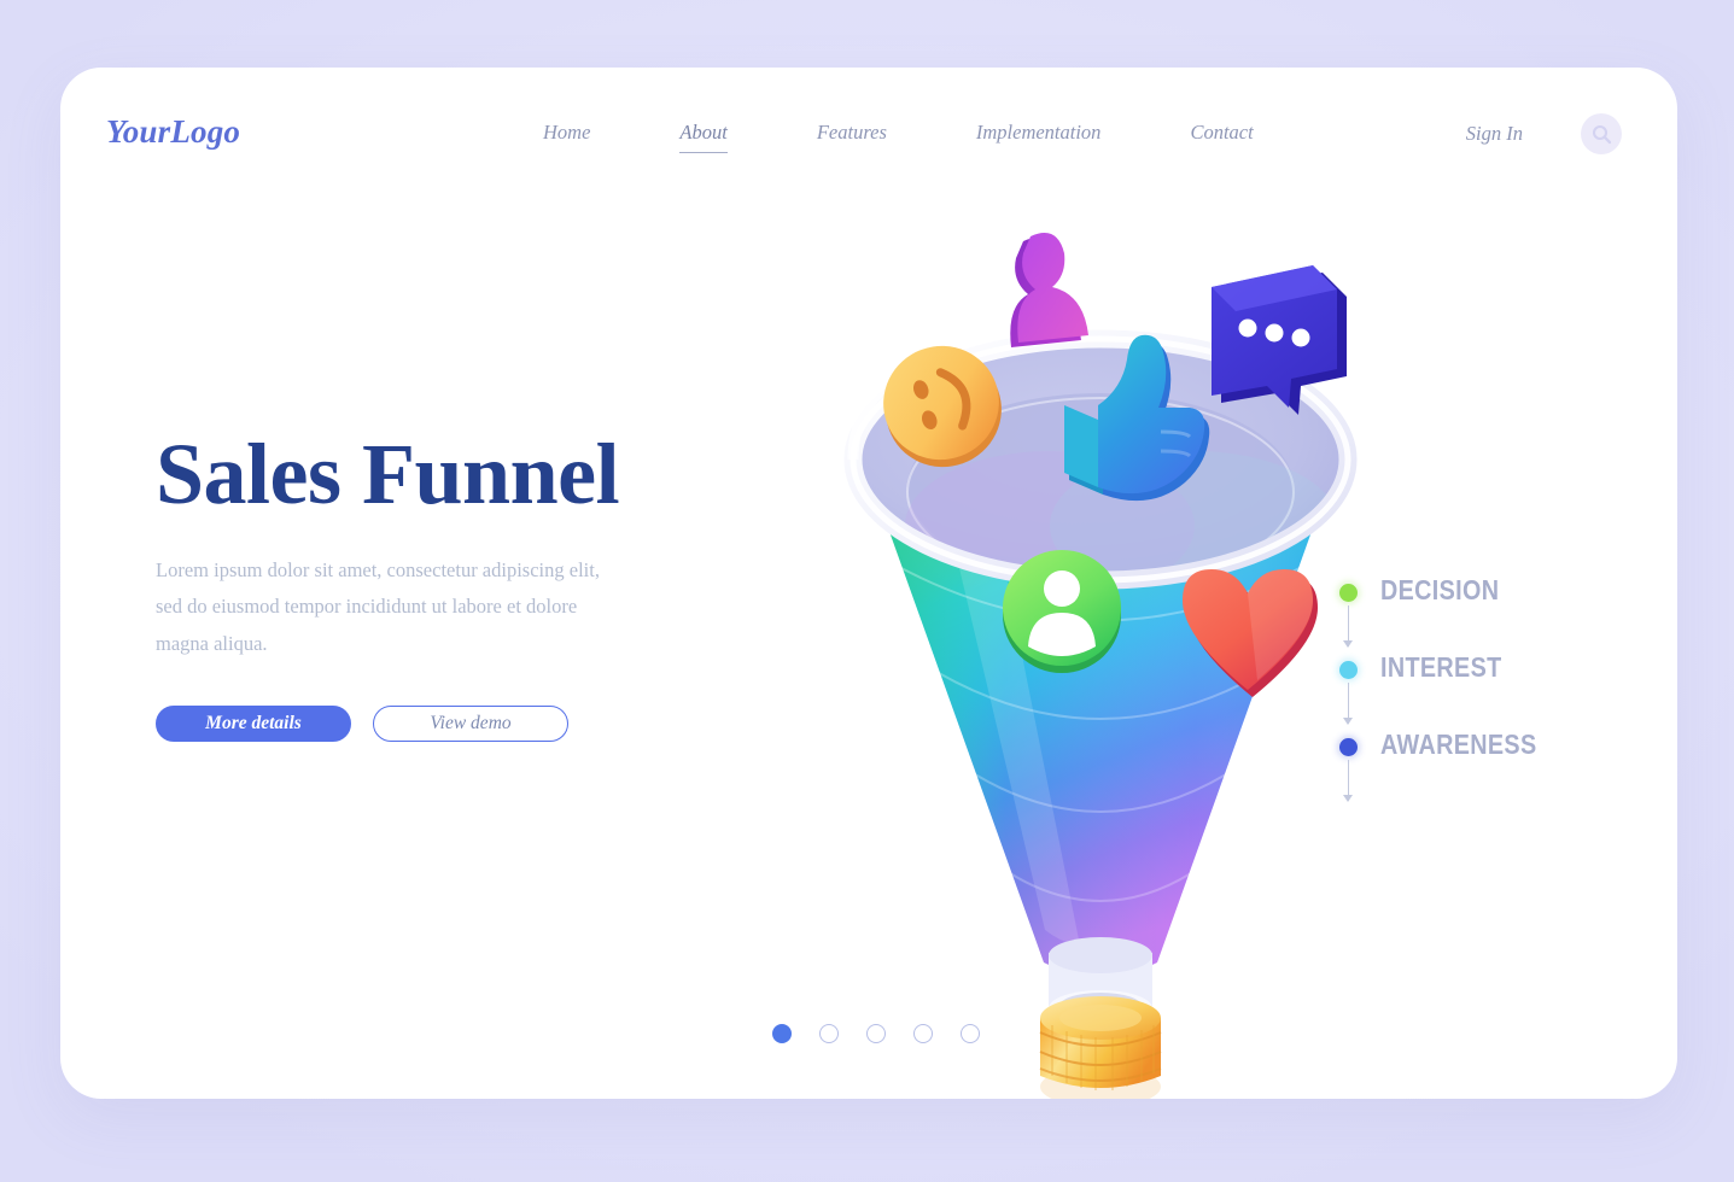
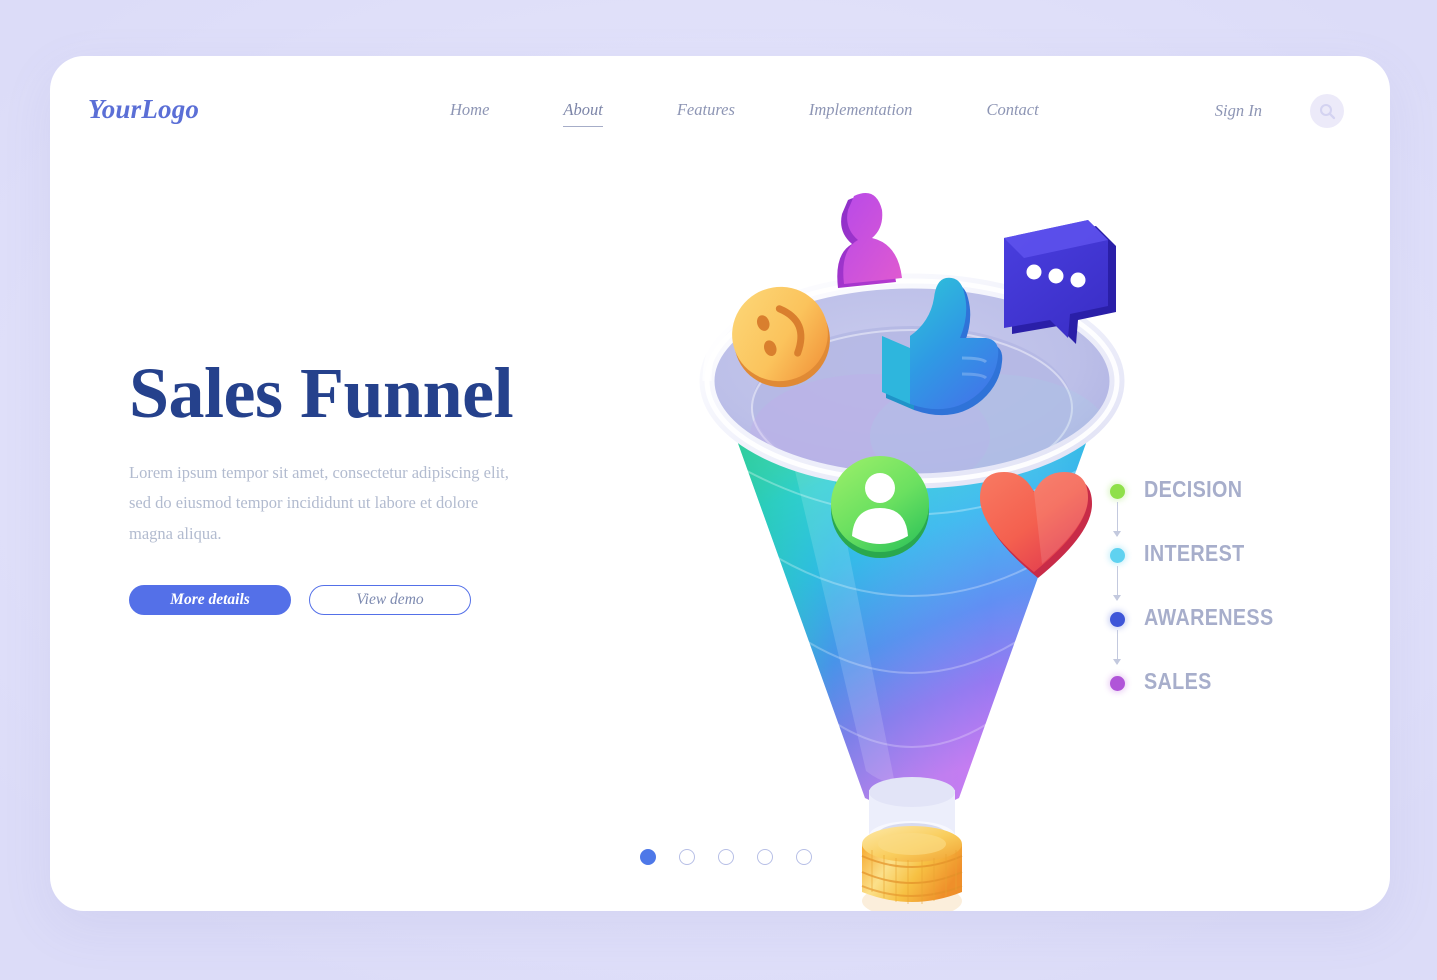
  YourLogo
  Home
  About
  Features
  Implementation
  Contact
  Sign In
  Sales Funnel
- Lorem ipsum dolor sit amet, consectetur adipiscing elit, sed do eiusmod tempor incididunt ut labore et dolore magna aliqua.
+ Lorem ipsum tempor sit amet, consectetur adipiscing elit, sed do eiusmod tempor incididunt ut labore et dolore magna aliqua.
  More details
  View demo
  DECISION
  INTEREST
  AWARENESS
+ SALES
